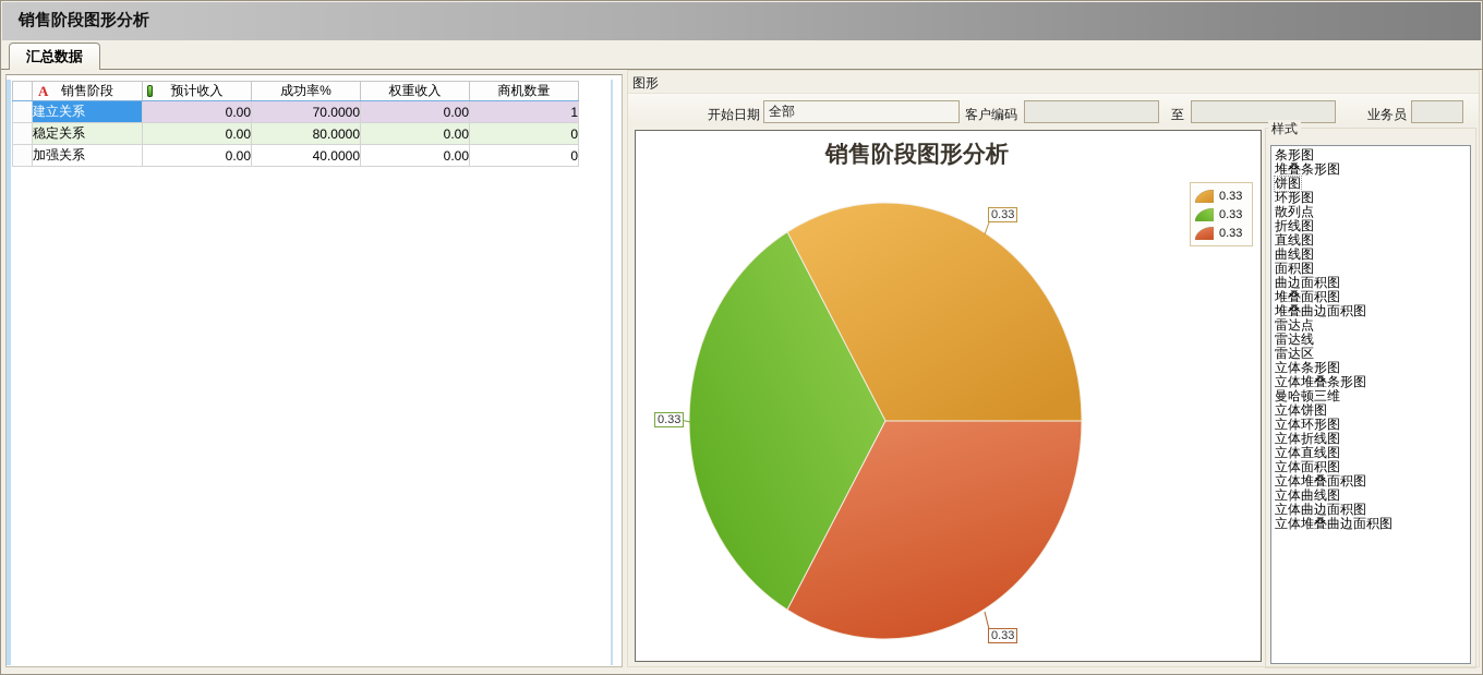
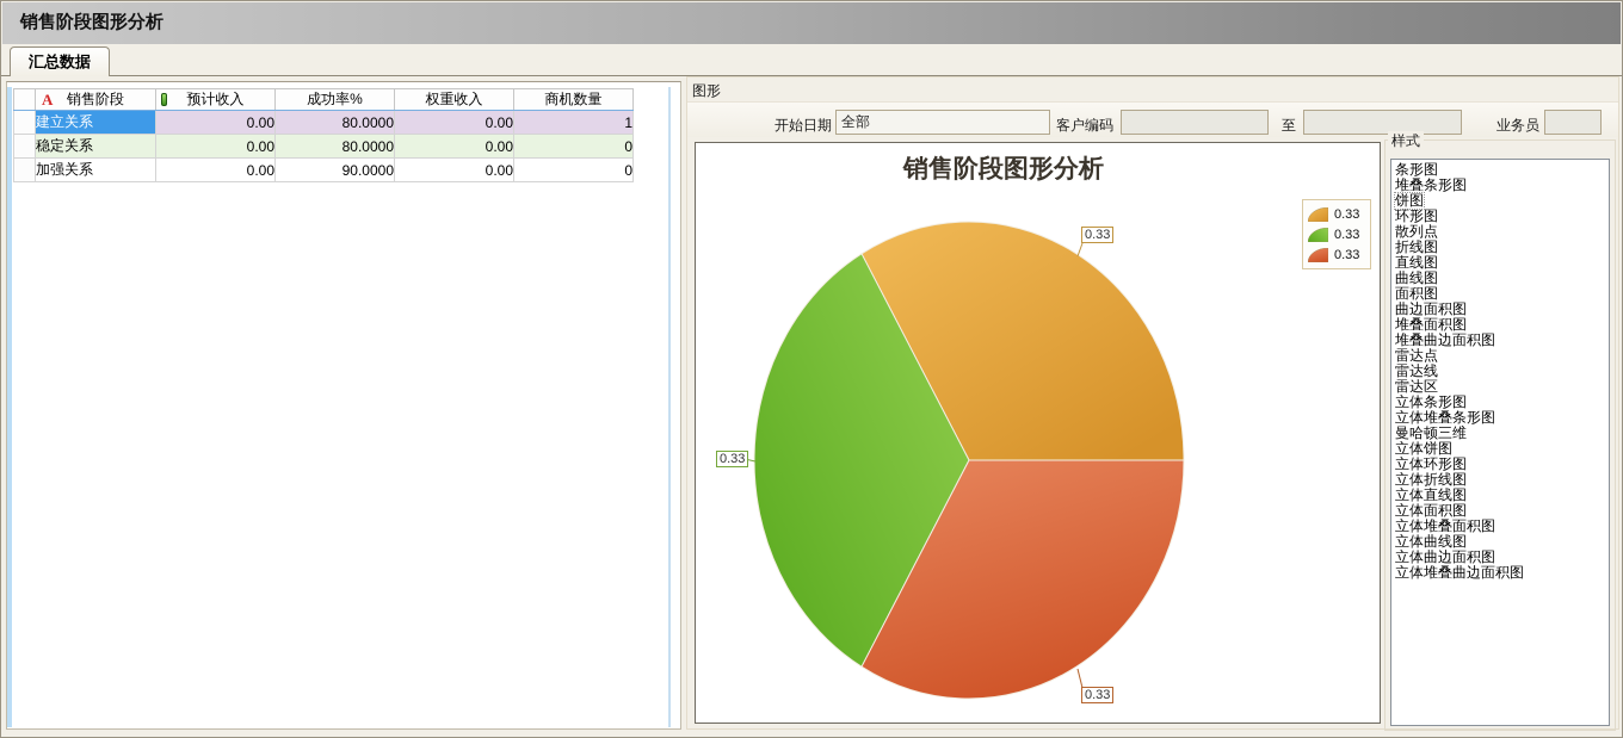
  销售阶段图形分析
  汇总数据
  	A 销售阶段	预计收入	成功率%	权重收入	商机数量
- 	建立关系	0.00	70.0000	0.00	1
+ 	建立关系	0.00	80.0000	0.00	1
  	稳定关系	0.00	80.0000	0.00	0
- 	加强关系	0.00	40.0000	0.00	0
+ 	加强关系	0.00	90.0000	0.00	0
  图形
  开始日期
  全部
  客户编码
  至
  业务员
  销售阶段图形分析
  0.33
  0.33
  0.33
  0.33
  0.33
  0.33
  样式
  条形图
  堆叠条形图
  饼图
  环形图
  散列点
  折线图
  直线图
  曲线图
  面积图
  曲边面积图
  堆叠面积图
  堆叠曲边面积图
  雷达点
  雷达线
  雷达区
  立体条形图
  立体堆叠条形图
  曼哈顿三维
  立体饼图
  立体环形图
  立体折线图
  立体直线图
  立体面积图
  立体堆叠面积图
  立体曲线图
  立体曲边面积图
  立体堆叠曲边面积图
